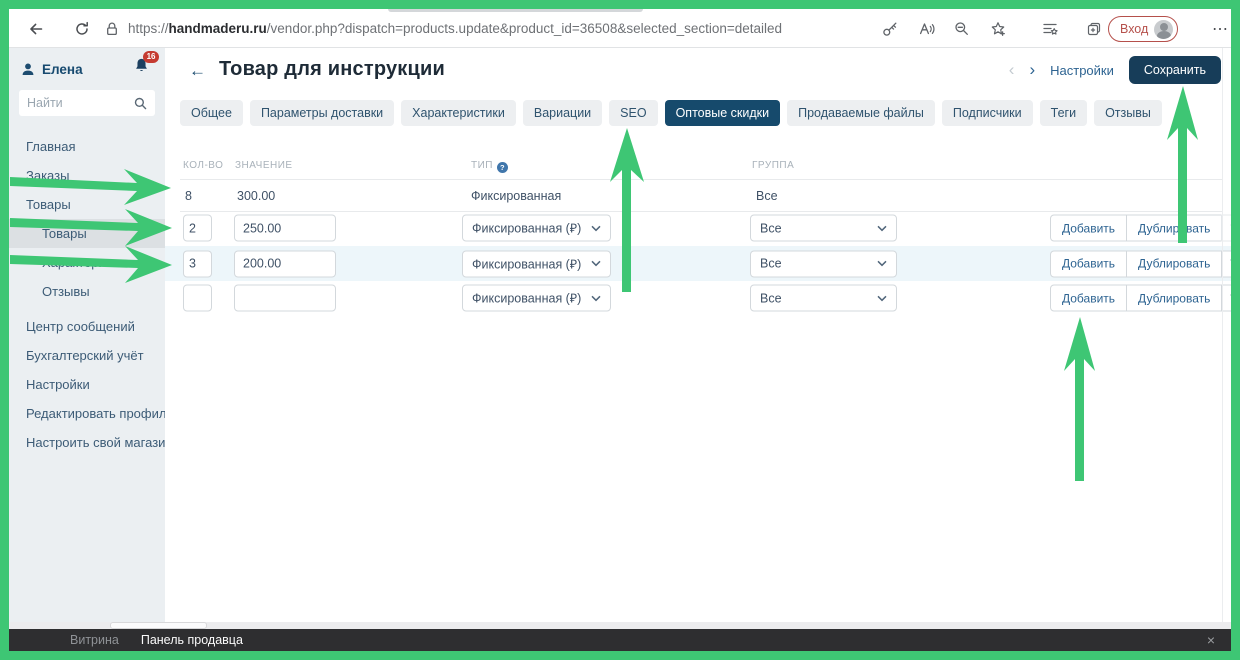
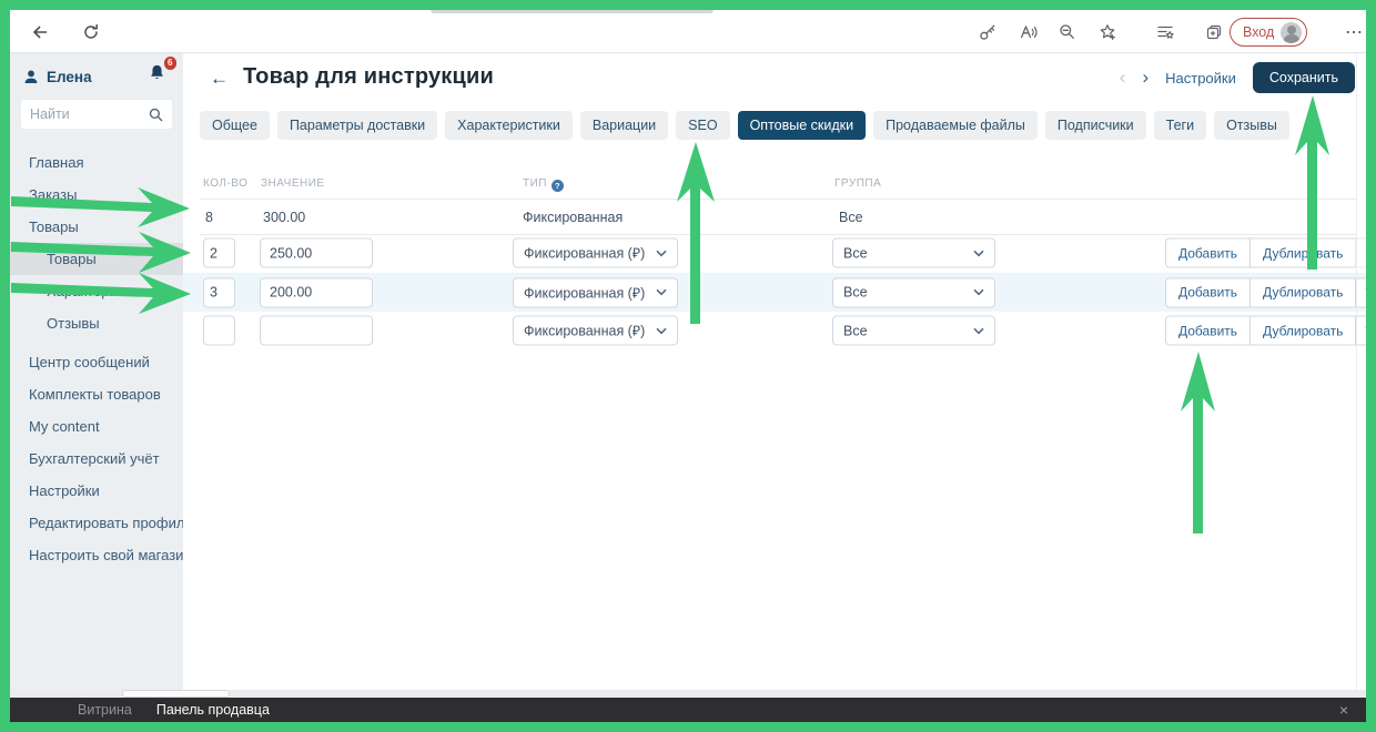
- https://handmaderu.ru/vendor.php?dispatch=products.update&product_id=36508&selected_section=detailed
  Вход
  ⋯
  Елена
- 16
+ 6
  Найти
  Главная
  Заказы
  Товары
  Товары
  Отзывы
  Центр сообщений
+ Комплекты товаров
+ My content
  Бухгалтерский учёт
  Настройки
  Редактировать профил
  Настроить свой магази
  ←
  Товар для инструкции
  ‹
  ›
  Настройки
  Сохранить
  Общее
  Параметры доставки
  Характеристики
  Вариации
  SEO
  Оптовые скидки
  Продаваемые файлы
  Подписчики
  Теги
  Отзывы
  КОЛ-ВО
  ЗНАЧЕНИЕ
  ТИП ?
  ГРУППА
  8
  300.00
  Фиксированная
  Все
  2
  250.00
  Фиксированная (₽)
  Все
  Добавить
  Дублирвать
  3
  200.00
  Фиксированная (₽)
  Все
  Добавить
  Дублировать
  Фиксированная (₽)
  Все
  Добавить
  Дублировать
  Витрина
  Панель продавца
  ×
